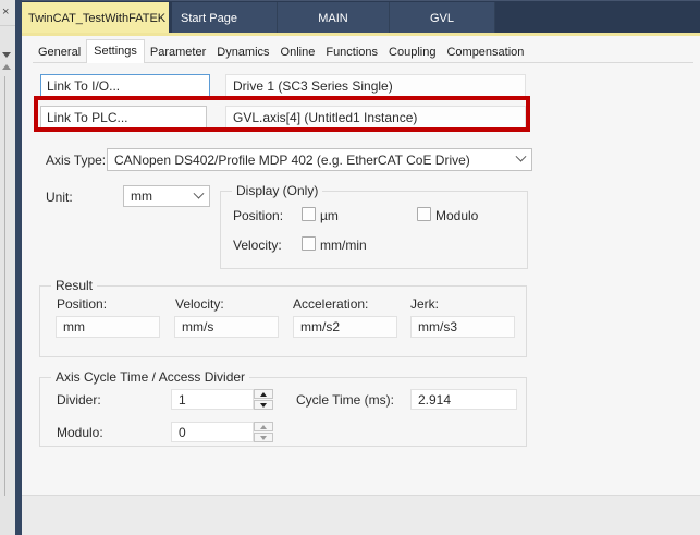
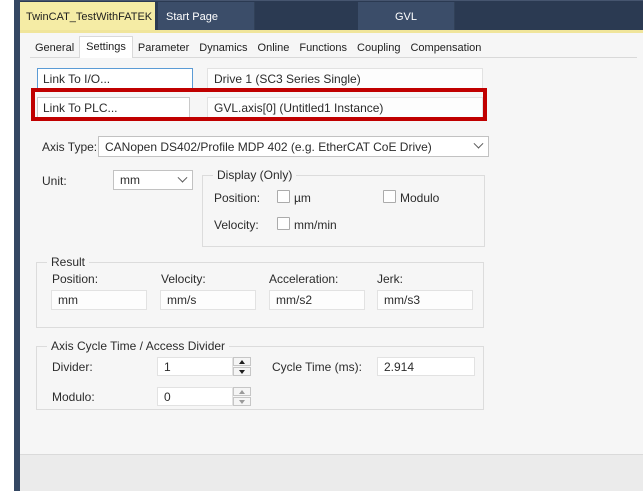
- ×
  TwinCAT_TestWithFATEK
  Start Page
- MAIN
  GVL
  General
  Settings
  Parameter
  Dynamics
  Online
  Functions
  Coupling
  Compensation
  Link To I/O...
  Drive 1 (SC3 Series Single)
  Link To PLC...
- GVL.axis[4] (Untitled1 Instance)
+ GVL.axis[0] (Untitled1 Instance)
  Axis Type:
  CANopen DS402/Profile MDP 402 (e.g. EtherCAT CoE Drive)
  Unit:
  mm
  Display (Only)
  Position:
  µm
  Modulo
  Velocity:
  mm/min
  Result
  Position:
  Velocity:
  Acceleration:
  Jerk:
  mm
  mm/s
  mm/s2
  mm/s3
  Axis Cycle Time / Access Divider
  Divider:
  1
  Cycle Time (ms):
  2.914
  Modulo:
  0
